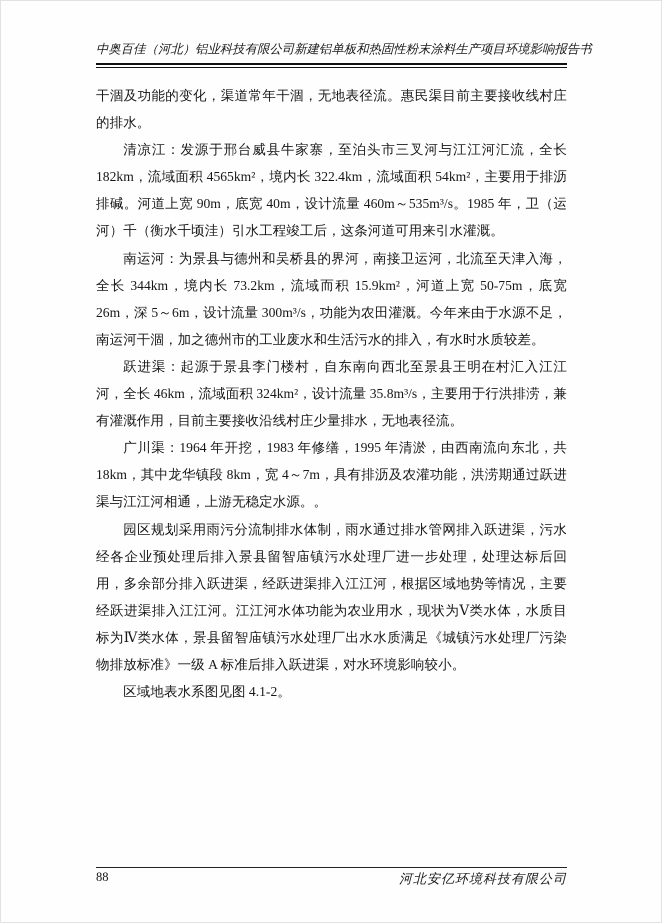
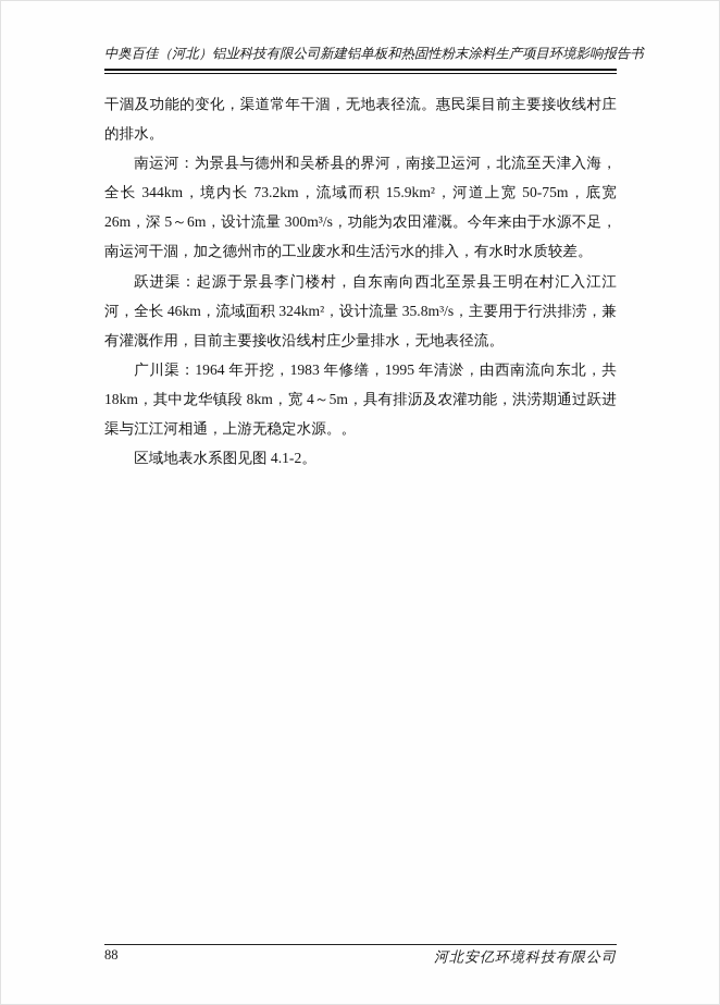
  中奥百佳（河北）铝业科技有限公司新建铝单板和热固性粉末涂料生产项目环境影响报告书
  干涸及功能的变化，渠道常年干涸，无地表径流。惠民渠目前主要接收线村庄的排水。
- 清凉江：发源于邢台威县牛家寨，至泊头市三叉河与江江河汇流，全长 182km，流域面积 4565km²，境内长 322.4km，流域面积 54km²，主要用于排沥排碱。河道上宽 90m，底宽 40m，设计流量 460m～535m³/s。1985 年，卫（运河）千（衡水千顷洼）引水工程竣工后，这条河道可用来引水灌溉。
  南运河：为景县与德州和吴桥县的界河，南接卫运河，北流至天津入海，全长 344km，境内长 73.2km，流域而积 15.9km²，河道上宽 50-75m，底宽 26m，深 5～6m，设计流量 300m³/s，功能为农田灌溉。今年来由于水源不足，南运河干涸，加之德州市的工业废水和生活污水的排入，有水时水质较差。
  跃进渠：起源于景县李门楼村，自东南向西北至景县王明在村汇入江江河，全长 46km，流域面积 324km²，设计流量 35.8m³/s，主要用于行洪排涝，兼有灌溉作用，目前主要接收沿线村庄少量排水，无地表径流。
- 广川渠：1964 年开挖，1983 年修缮，1995 年清淤，由西南流向东北，共 18km，其中龙华镇段 8km，宽 4～7m，具有排沥及农灌功能，洪涝期通过跃进渠与江江河相通，上游无稳定水源。。
+ 广川渠：1964 年开挖，1983 年修缮，1995 年清淤，由西南流向东北，共 18km，其中龙华镇段 8km，宽 4～5m，具有排沥及农灌功能，洪涝期通过跃进渠与江江河相通，上游无稳定水源。。
- 园区规划采用雨污分流制排水体制，雨水通过排水管网排入跃进渠，污水经各企业预处理后排入景县留智庙镇污水处理厂进一步处理，处理达标后回用，多余部分排入跃进渠，经跃进渠排入江江河，根据区域地势等情况，主要经跃进渠排入江江河。江江河水体功能为农业用水，现状为Ⅴ类水体，水质目标为Ⅳ类水体，景县留智庙镇污水处理厂出水水质满足《城镇污水处理厂污染物排放标准》一级 A 标准后排入跃进渠，对水环境影响较小。
  区域地表水系图见图 4.1-2。
  88
  河北安亿环境科技有限公司
